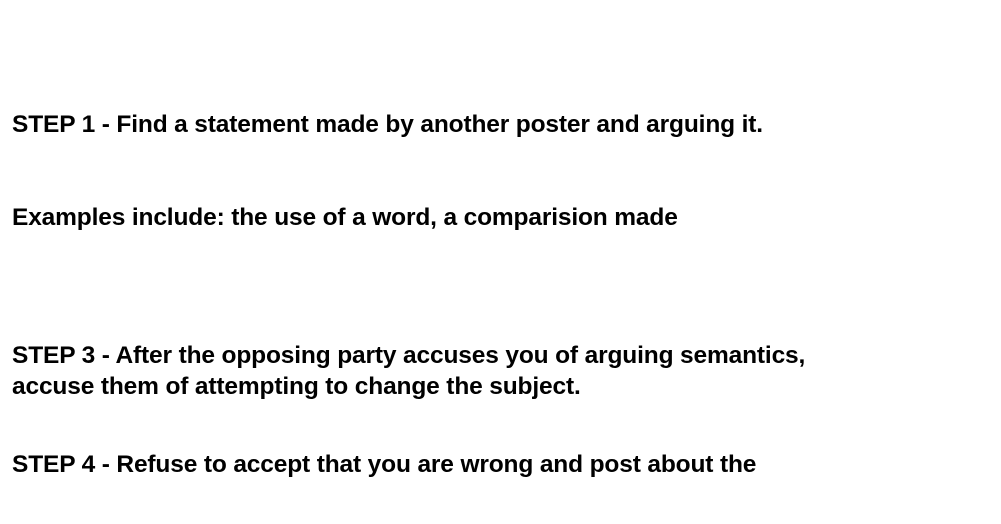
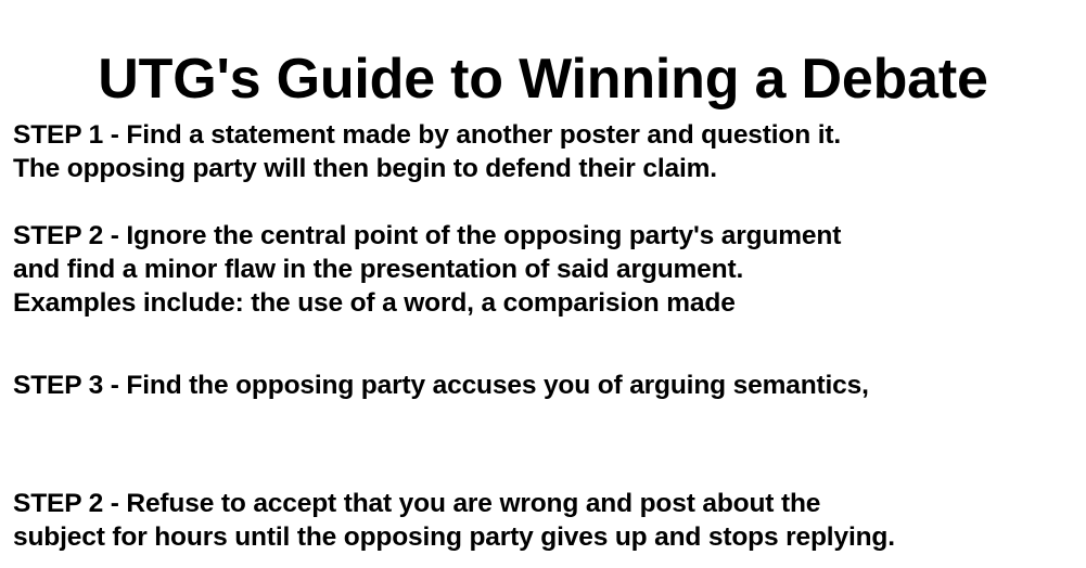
+ UTG's Guide to Winning a Debate
- STEP 1 - Find a statement made by another poster and arguing it.
+ STEP 1 - Find a statement made by another poster and question it.
+ The opposing party will then begin to defend their claim.
+ STEP 2 - Ignore the central point of the opposing party's argument
+ and find a minor flaw in the presentation of said argument.
  Examples include: the use of a word, a comparision made
- STEP 3 - After the opposing party accuses you of arguing semantics,
+ STEP 3 - Find the opposing party accuses you of arguing semantics,
- accuse them of attempting to change the subject.
- STEP 4 - Refuse to accept that you are wrong and post about the
+ STEP 2 - Refuse to accept that you are wrong and post about the
+ subject for hours until the opposing party gives up and stops replying.
